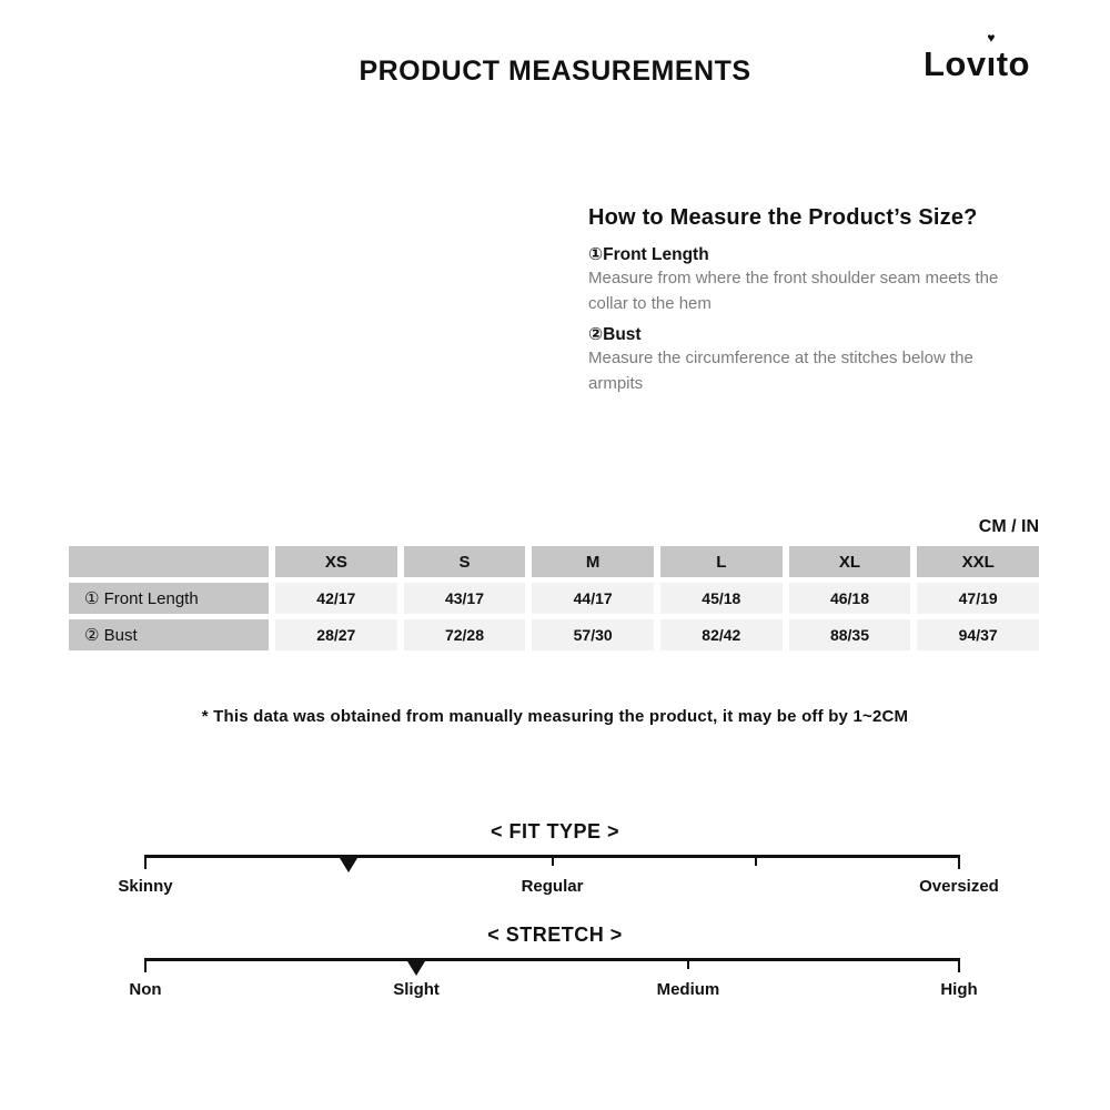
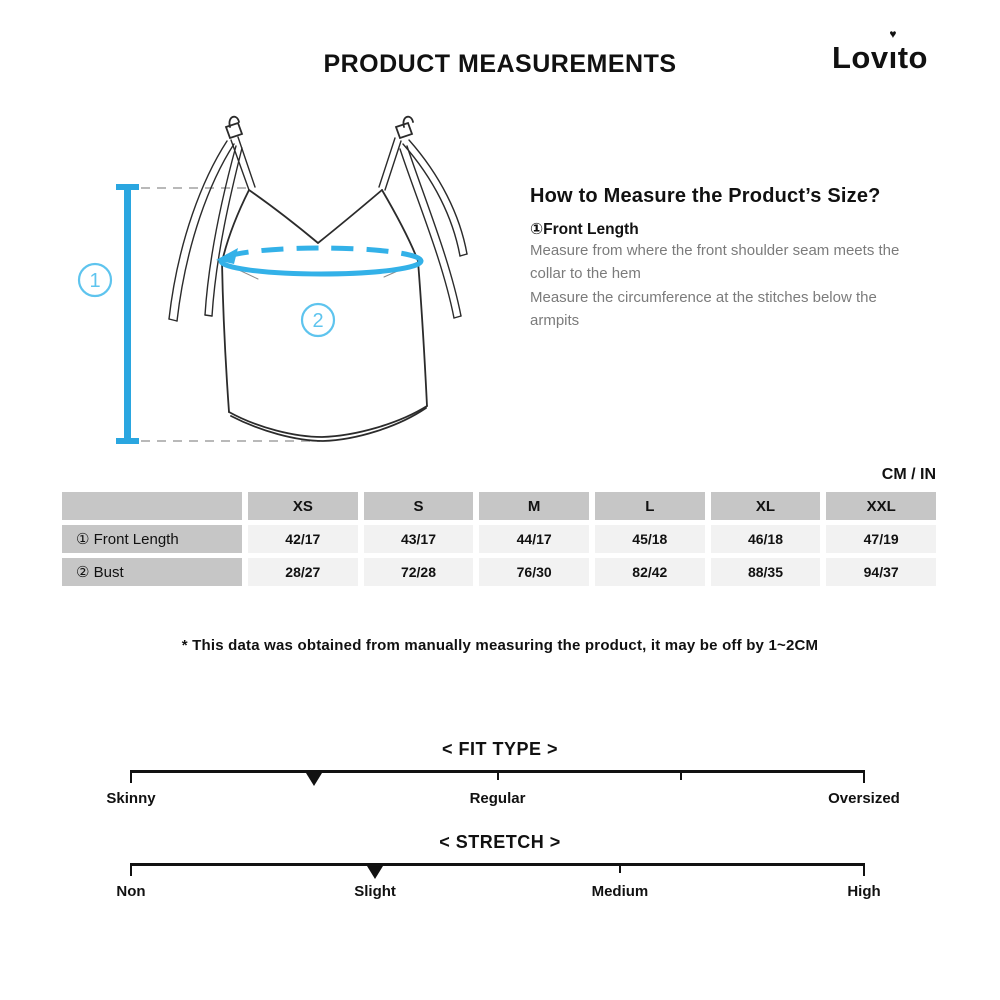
  PRODUCT MEASUREMENTS
  Lov
  ♥
  ıto
+ 1
+ 2
  How to Measure the Product’s Size?
  ①Front Length
  Measure from where the front shoulder seam meets the collar to the hem
- ②Bust
  Measure the circumference at the stitches below the armpits
  CM / IN
  XS
  S
  M
  L
  XL
  XXL
  ① Front Length
  42/17
  43/17
  44/17
  45/18
  46/18
  47/19
  ② Bust
  28/27
  72/28
- 57/30
+ 76/30
  82/42
  88/35
  94/37
  * This data was obtained from manually measuring the product, it may be off by 1~2CM
  < FIT TYPE >
  Skinny
  Regular
  Oversized
  < STRETCH >
  Non
  Slight
  Medium
  High
